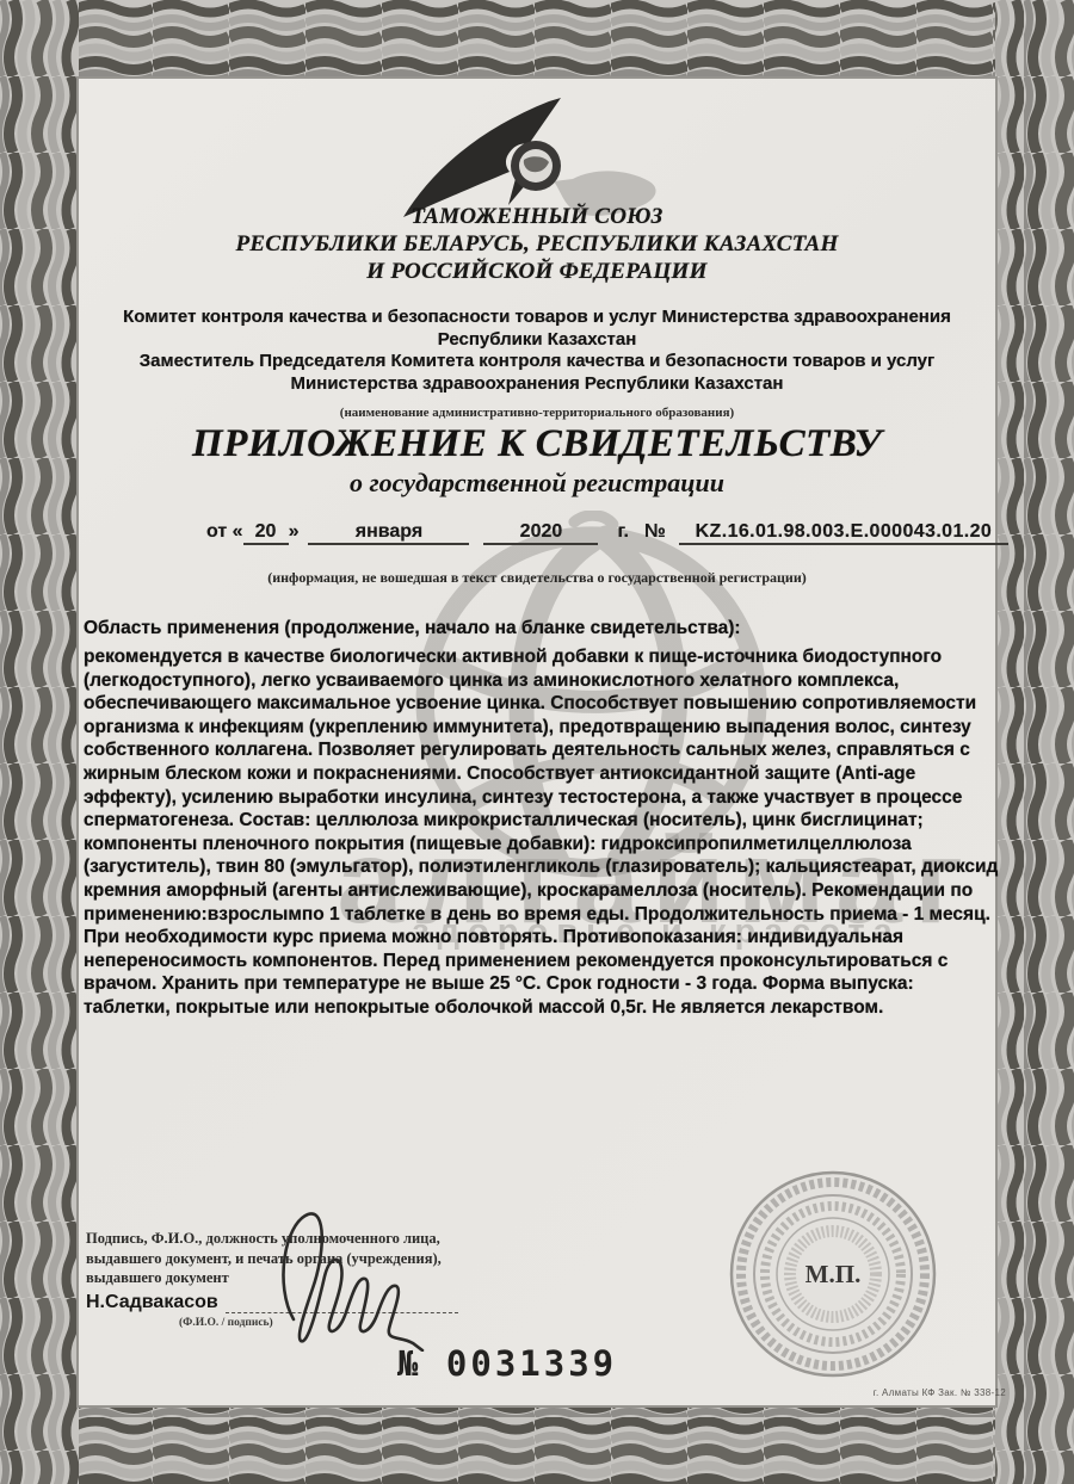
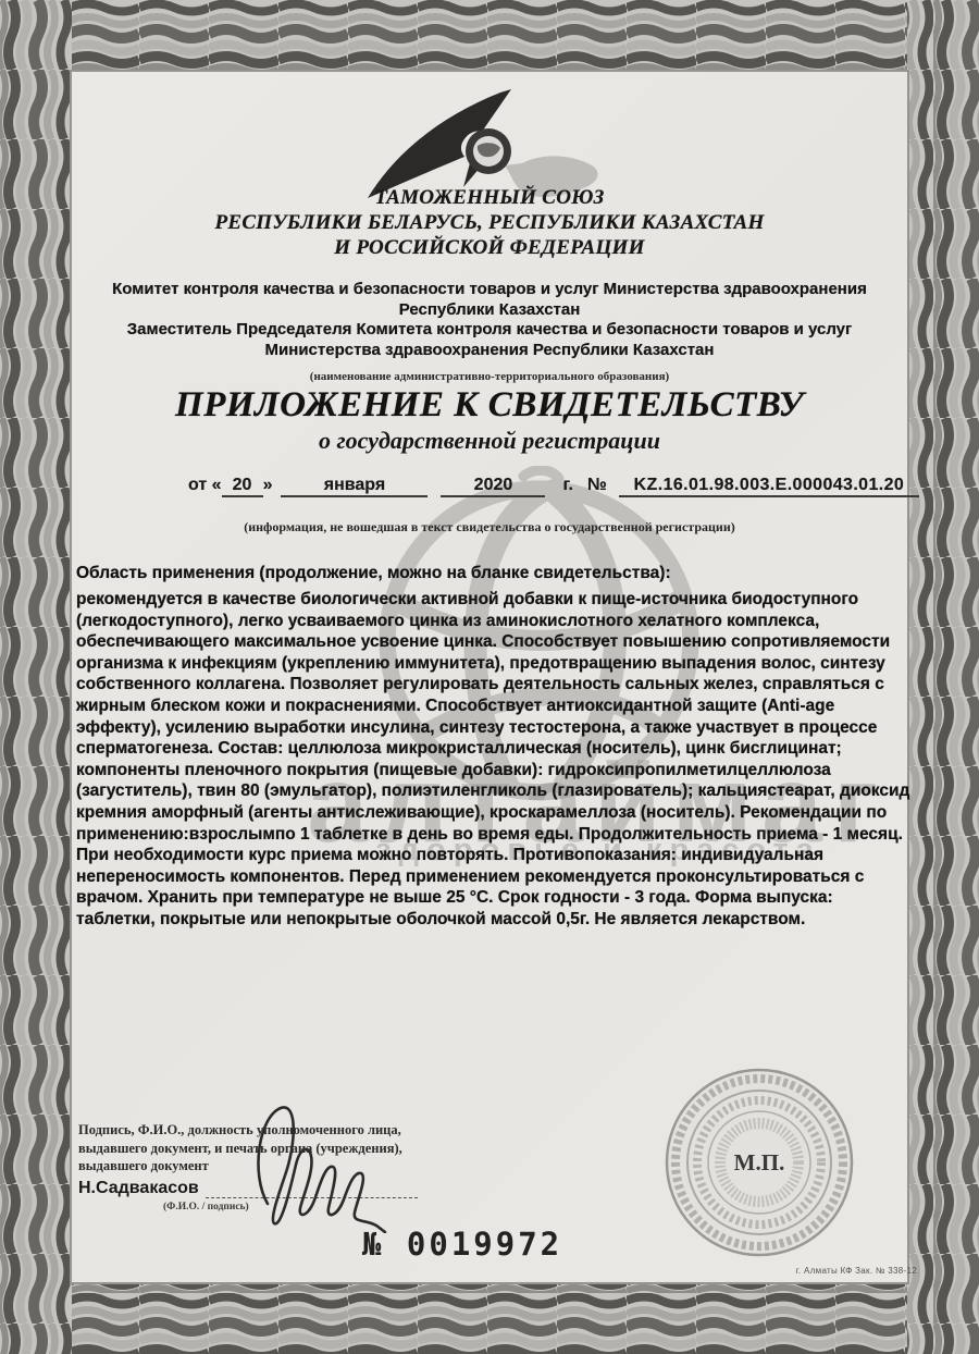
  алтаймаг
  здоровье и красота
  ТАМОЖЕННЫЙ СОЮЗ
  РЕСПУБЛИКИ БЕЛАРУСЬ, РЕСПУБЛИКИ КАЗАХСТАН
  И РОССИЙСКОЙ ФЕДЕРАЦИИ
  Комитет контроля качества и безопасности товаров и услуг Министерства здравоохранения
  Республики Казахстан
  Заместитель Председателя Комитета контроля качества и безопасности товаров и услуг
  Министерства здравоохранения Республики Казахстан
  (наименование административно-территориального образования)
  ПРИЛОЖЕНИЕ К СВИДЕТЕЛЬСТВУ
  о государственной регистрации
  от «
  20
  »
  января
  2020
  г.
  №
  KZ.16.01.98.003.Е.000043.01.20
  (информация, не вошедшая в текст свидетельства о государственной регистрации)
- Область применения (продолжение, начало на бланке свидетельства):
+ Область применения (продолжение, можно на бланке свидетельства):
  рекомендуется в качестве биологически активной добавки к пище-источника биодоступного (легкодоступного), легко усваиваемого цинка из аминокислотного хелатного комплекса, обеспечивающего максимальное усвоение цинка. Способствует повышению сопротивляемости организма к инфекциям (укреплению иммунитета), предотвращению выпадения волос, синтезу собственного коллагена. Позволяет регулировать деятельность сальных желез, справляться с жирным блеском кожи и покраснениями. Способствует антиоксидантной защите (Anti-age эффекту), усилению выработки инсулина, синтезу тестостерона, а также участвует в процессе сперматогенеза. Состав: целлюлоза микрокристаллическая (носитель), цинк бисглицинат; компоненты пленочного покрытия (пищевые добавки): гидроксипропилметилцеллюлоза (загуститель), твин 80 (эмульгатор), полиэтиленгликоль (глазирователь); кальциястеарат, диоксид кремния аморфный (агенты антислеживающие), кроскарамеллоза (носитель). Рекомендации по применению:взрослымпо 1 таблетке в день во время еды. Продолжительность приема - 1 месяц. При необходимости курс приема можно повторять. Противопоказания: индивидуальная непереносимость компонентов. Перед применением рекомендуется проконсультироваться с врачом. Хранить при температуре не выше 25 °С. Срок годности - 3 года. Форма выпуска: таблетки, покрытые или непокрытые оболочкой массой 0,5г. Не является лекарством.
  Подпись, Ф.И.О., должность уполномоченного лица,
  выдавшего документ, и печать органа (учреждения),
  выдавшего документ
  Н.Садвакасов
  (Ф.И.О. / подпись)
  М.П.
- № 0031339
+ № 0019972
  г. Алматы КФ Зак. № 338-12
